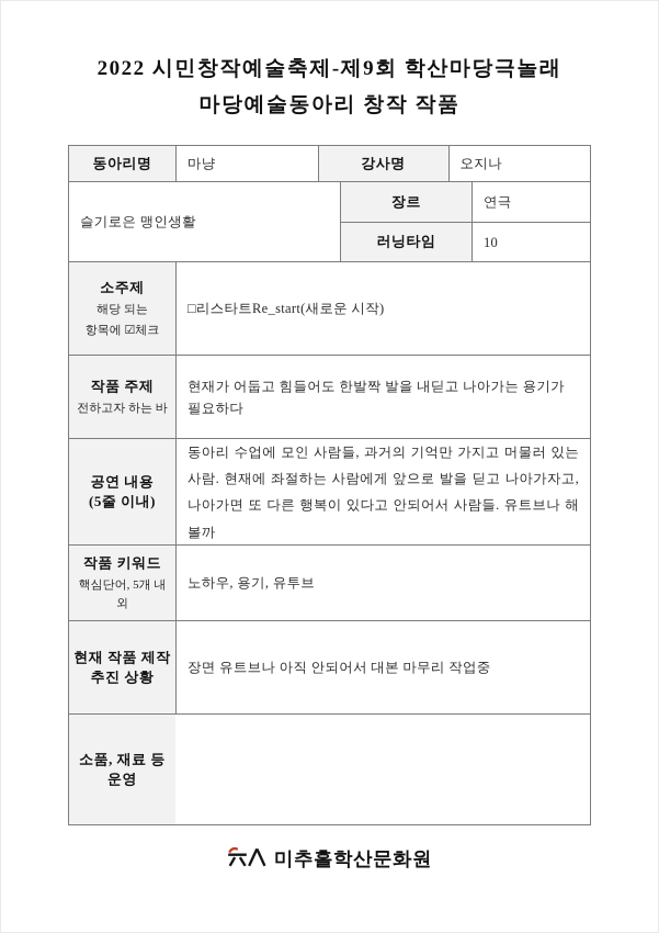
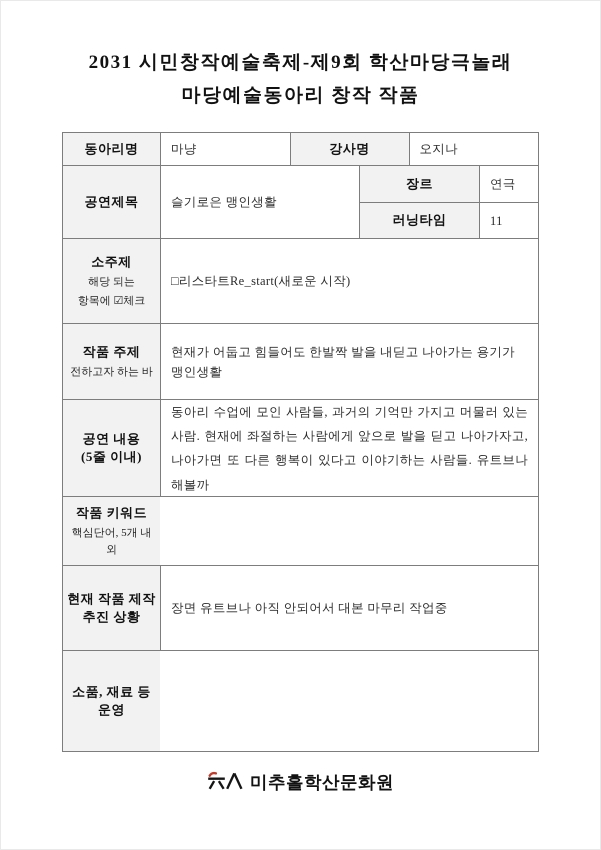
- 2022 시민창작예술축제-제9회 학산마당극놀래
+ 2031 시민창작예술축제-제9회 학산마당극놀래
  마당예술동아리 창작 작품
  동아리명
  마냥
  강사명
  오지나
+ 공연제목
  슬기로은 맹인생활
  장르
  연극
  러닝타임
- 10
+ 11
  소주제
  해당 되는
  항목에 ☑체크
  □리스타트Re_start(새로운 시작)
  작품 주제
  전하고자 하는 바
- 현재가 어둡고 힘들어도 한발짝 발을 내딛고 나아가는 용기가 필요하다
+ 현재가 어둡고 힘들어도 한발짝 발을 내딛고 나아가는 용기가 맹인생활
  공연 내용
  (5줄 이내)
- 동아리 수업에 모인 사람들, 과거의 기억만 가지고 머물러 있는 사람. 현재에 좌절하는 사람에게 앞으로 발을 딛고 나아가자고, 나아가면 또 다른 행복이 있다고 안되어서 사람들. 유트브나 해볼까
+ 동아리 수업에 모인 사람들, 과거의 기억만 가지고 머물러 있는 사람. 현재에 좌절하는 사람에게 앞으로 발을 딛고 나아가자고, 나아가면 또 다른 행복이 있다고 이야기하는 사람들. 유트브나 해볼까
  작품 키워드
  핵심단어, 5개 내외
- 노하우, 용기, 유투브
  현재 작품 제작
  추진 상황
  장면 유트브나 아직 안되어서 대본 마무리 작업중
  소품, 재료 등
  운영
  미추홀학산문화원
